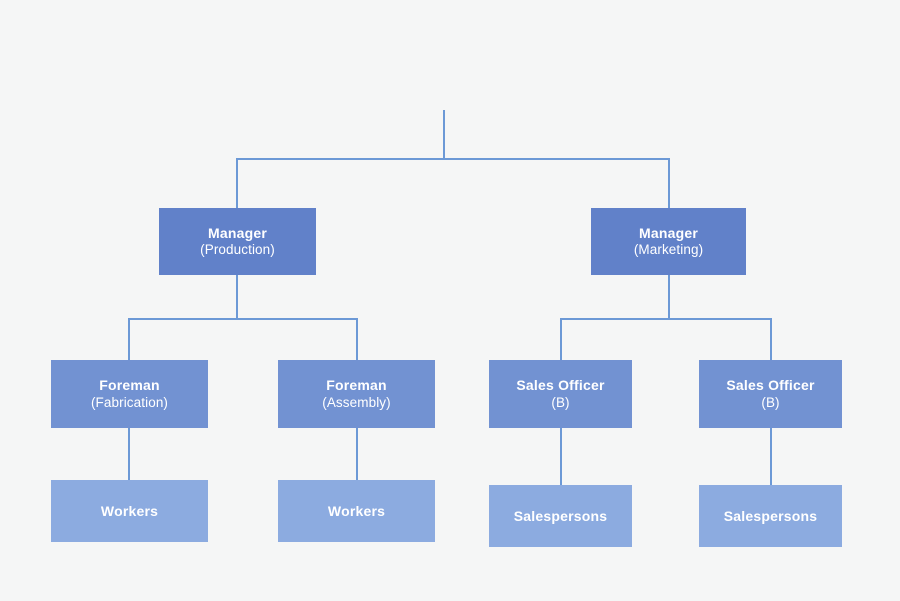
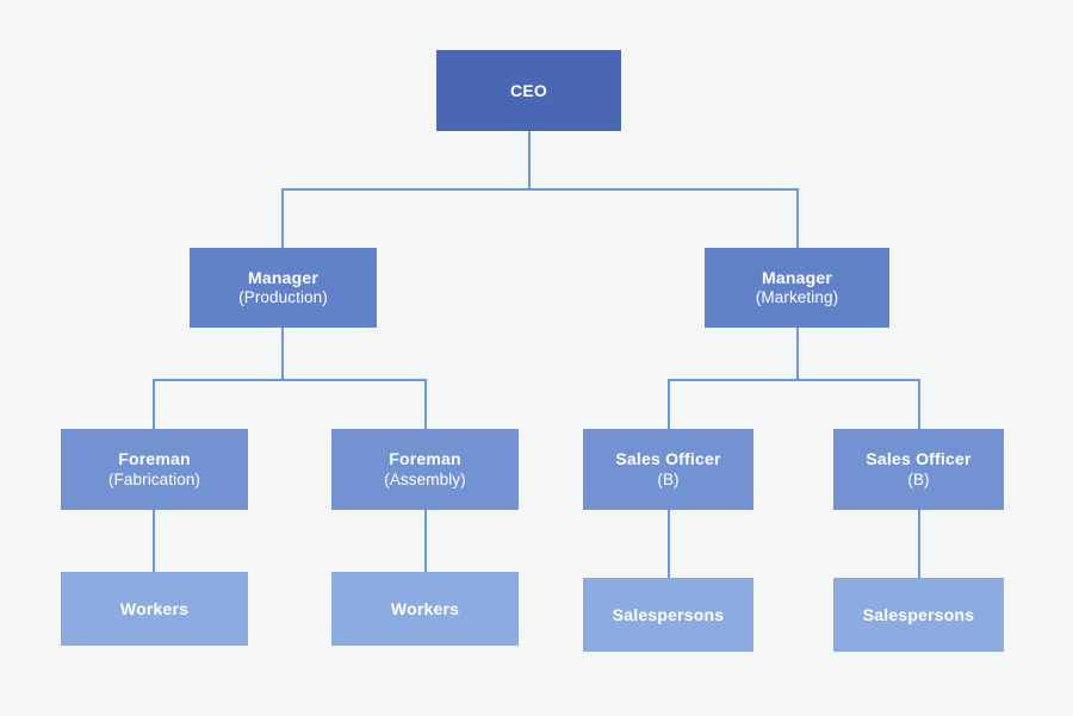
+ CEO
  Manager
  (Production)
  Manager
  (Marketing)
  Foreman
  (Fabrication)
  Foreman
  (Assembly)
  Sales Officer
  (B)
  Sales Officer
  (B)
  Workers
  Workers
  Salespersons
  Salespersons
